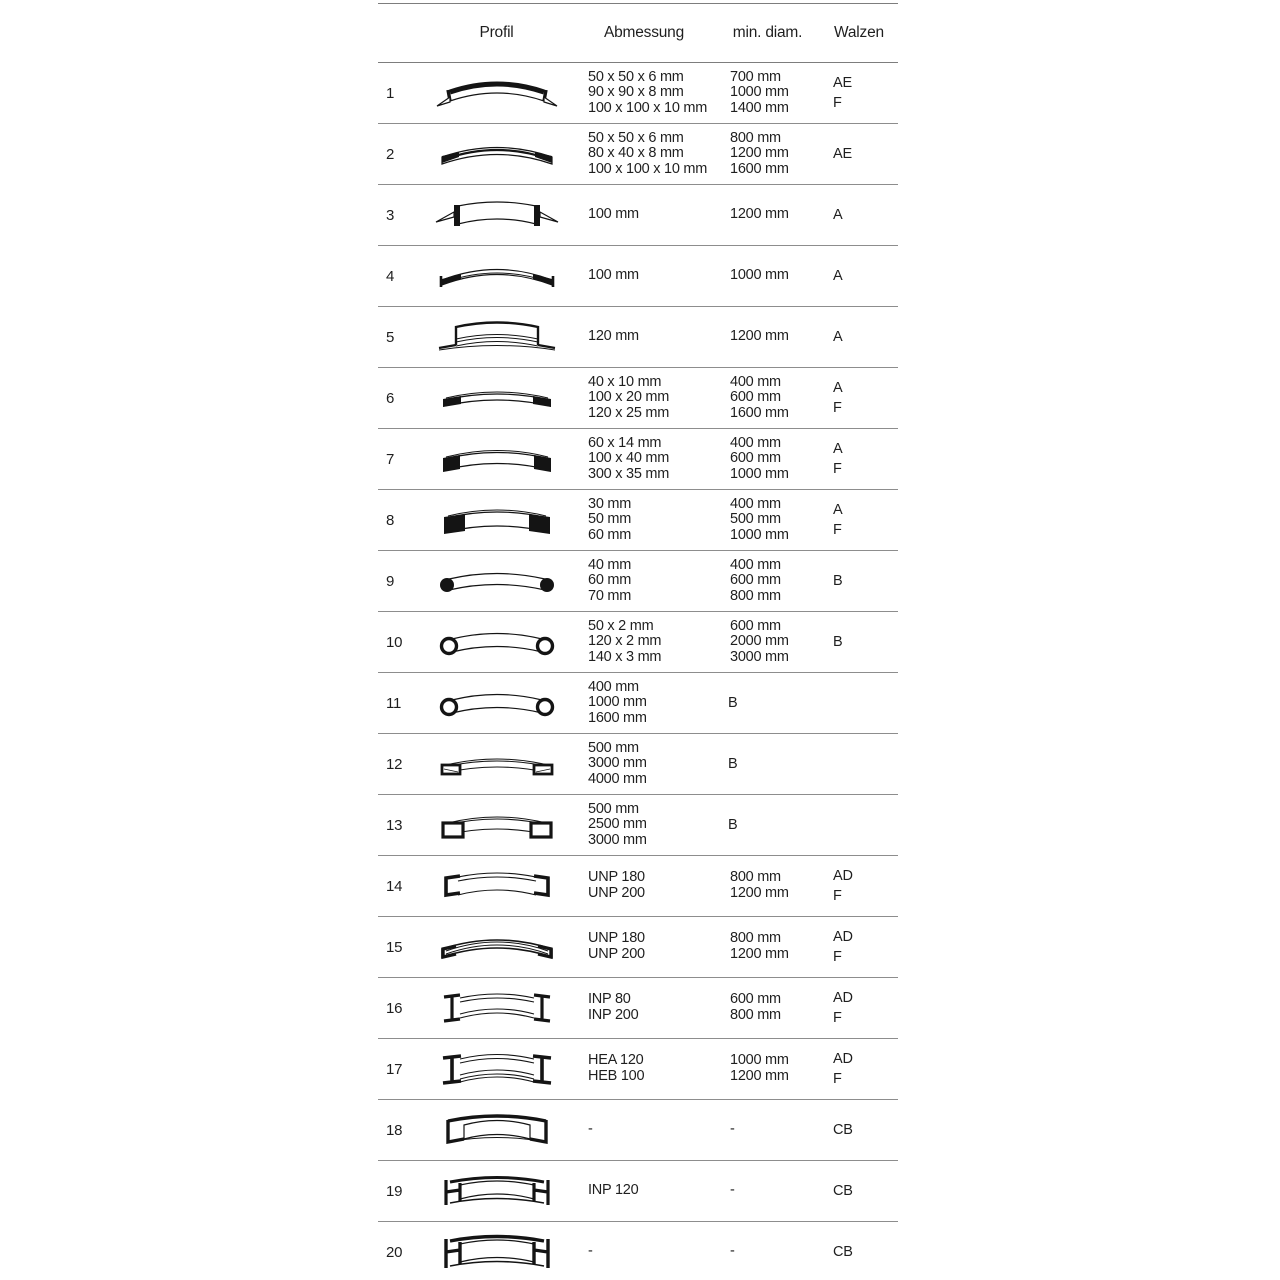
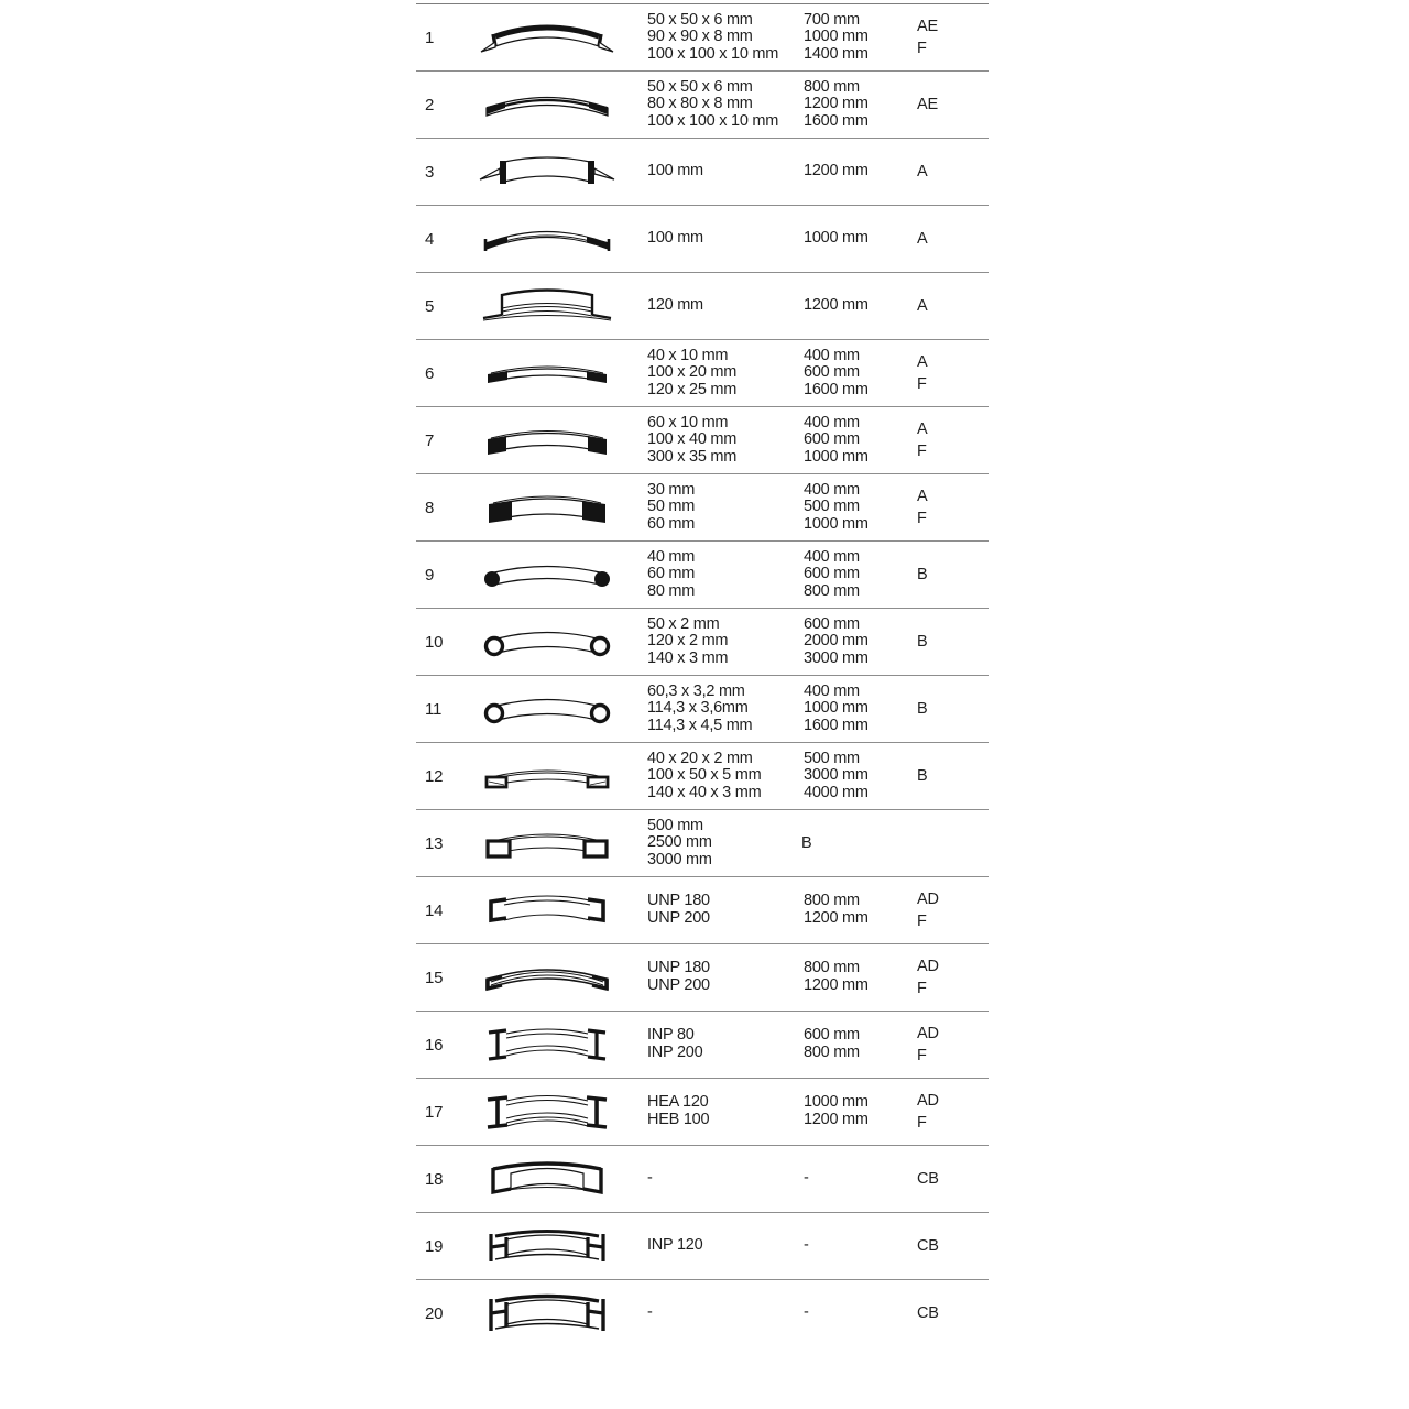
- Profil
- Abmessung
- min. diam.
- Walzen
  1
  50 x 50 x 6 mm
  90 x 90 x 8 mm
  100 x 100 x 10 mm
  700 mm
  1000 mm
  1400 mm
  AE
  F
  2
  50 x 50 x 6 mm
- 80 x 40 x 8 mm
+ 80 x 80 x 8 mm
  100 x 100 x 10 mm
  800 mm
  1200 mm
  1600 mm
  AE
  3
  100 mm
  1200 mm
  A
  4
  100 mm
  1000 mm
  A
  5
  120 mm
  1200 mm
  A
  6
  40 x 10 mm
  100 x 20 mm
  120 x 25 mm
  400 mm
  600 mm
  1600 mm
  A
  F
  7
- 60 x 14 mm
+ 60 x 10 mm
  100 x 40 mm
  300 x 35 mm
  400 mm
  600 mm
  1000 mm
  A
  F
  8
  30 mm
  50 mm
  60 mm
  400 mm
  500 mm
  1000 mm
  A
  F
  9
  40 mm
  60 mm
- 70 mm
+ 80 mm
  400 mm
  600 mm
  800 mm
  B
  10
  50 x 2 mm
  120 x 2 mm
  140 x 3 mm
  600 mm
  2000 mm
  3000 mm
  B
  11
+ 60,3 x 3,2 mm
+ 114,3 x 3,6mm
+ 114,3 x 4,5 mm
  400 mm
  1000 mm
  1600 mm
  B
  12
+ 40 x 20 x 2 mm
+ 100 x 50 x 5 mm
+ 140 x 40 x 3 mm
  500 mm
  3000 mm
  4000 mm
  B
  13
  500 mm
  2500 mm
  3000 mm
  B
  14
  UNP 180
  UNP 200
  800 mm
  1200 mm
  AD
  F
  15
  UNP 180
  UNP 200
  800 mm
  1200 mm
  AD
  F
  16
  INP 80
  INP 200
  600 mm
  800 mm
  AD
  F
  17
  HEA 120
  HEB 100
  1000 mm
  1200 mm
  AD
  F
  18
  -
  -
  CB
  19
  INP 120
  -
  CB
  20
  -
  -
  CB
